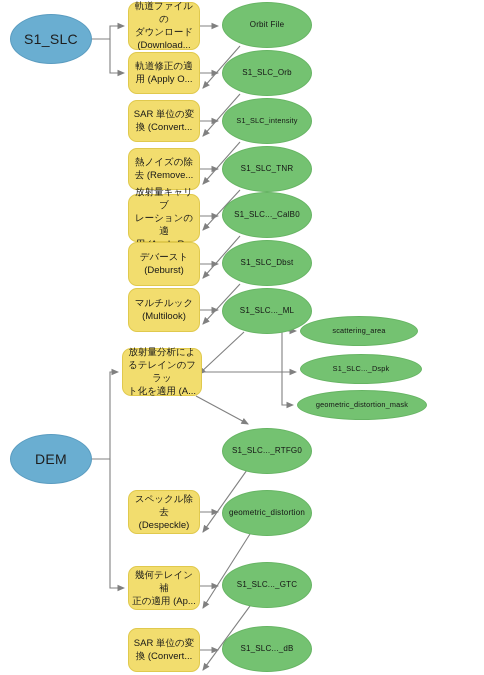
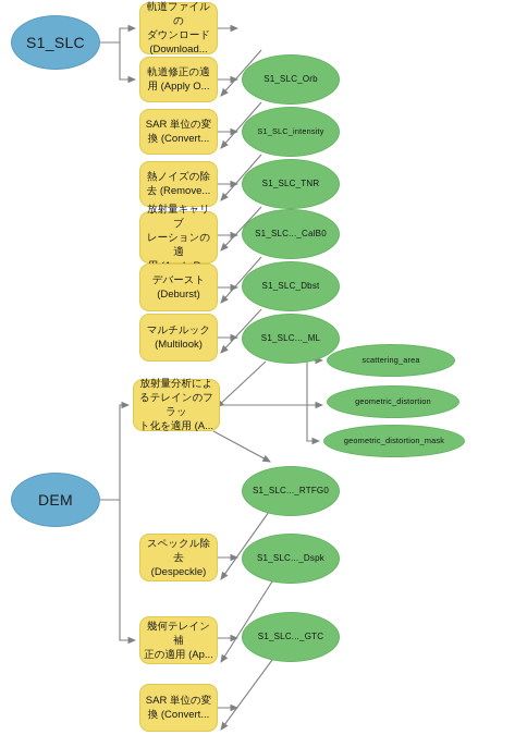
  S1_SLC
  DEM
  軌道ファイルの
  ダウンロード
  (Download...
  軌道修正の適
  用 (Apply O...
  SAR 単位の変
  換 (Convert...
  熱ノイズの除
  去 (Remove...
  放射量キャリブ
  レーションの適
  デバースト
  (Deburst)
  マルチルック
  (Multilook)
  放射量分析によ
  るテレインのフラッ
  ト化を適用 (A...
  スペックル除去
  (Despeckle)
  幾何テレイン補
  正の適用 (Ap...
  SAR 単位の変
  換 (Convert...
- Orbit File
  S1_SLC_Orb
  S1_SLC_intensity
  S1_SLC_TNR
  S1_SLC..._CalB0
  S1_SLC_Dbst
  S1_SLC..._ML
  scattering_area
- S1_SLC..._Dspk
+ geometric_distortion
  geometric_distortion_mask
  S1_SLC..._RTFG0
- geometric_distortion
+ S1_SLC..._Dspk
  S1_SLC..._GTC
- S1_SLC..._dB
